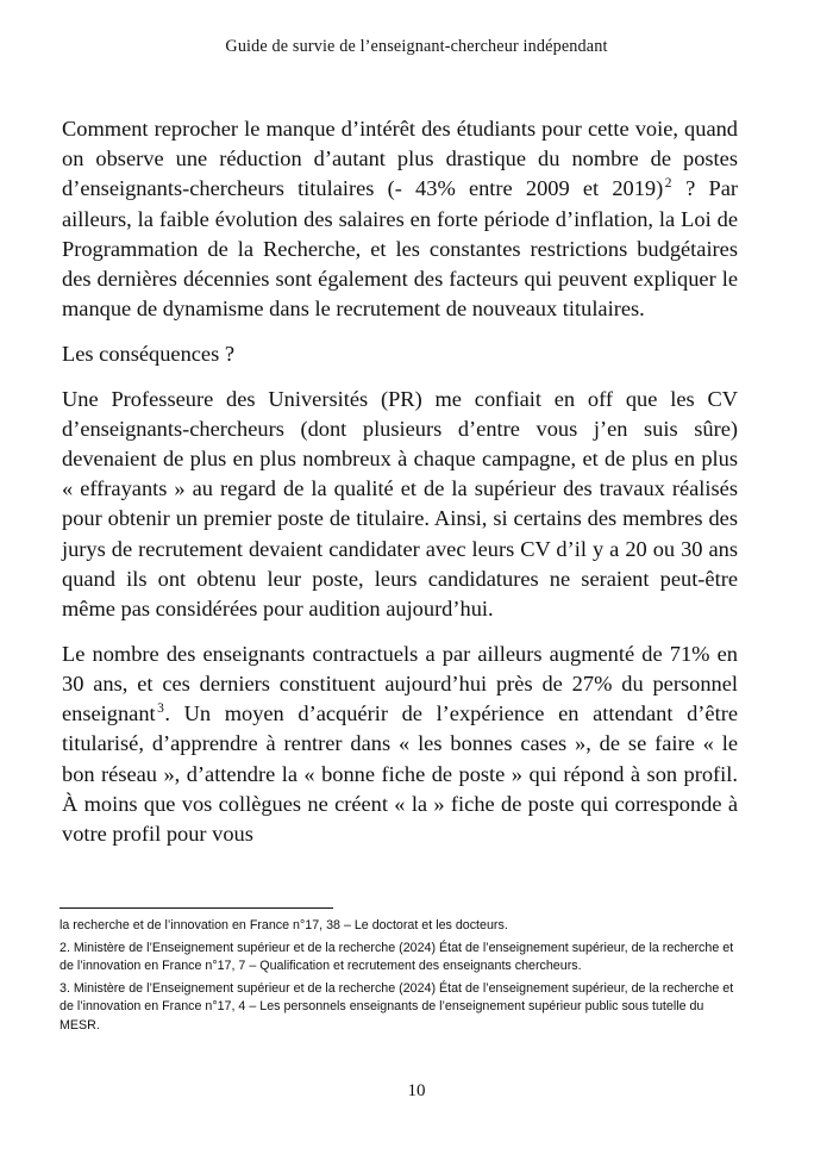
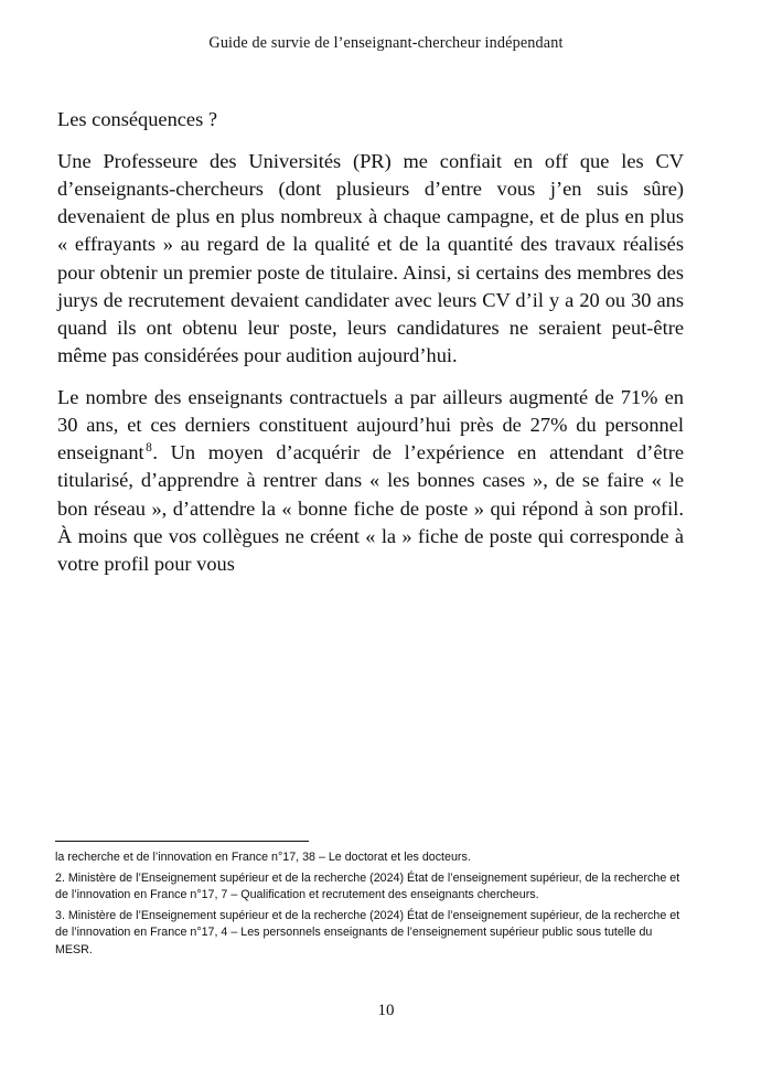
  Guide de survie de l’enseignant-chercheur indépendant
- Comment reprocher le manque d’intérêt des étudiants pour cette voie, quand on observe une réduction d’autant plus drastique du nombre de postes d’enseignants-chercheurs titulaires (- 43% entre 2009 et 2019) 2 ? Par ailleurs, la faible évolution des salaires en forte période d’inflation, la Loi de Programmation de la Recherche, et les constantes restrictions budgétaires des dernières décennies sont également des facteurs qui peuvent expliquer le manque de dynamisme dans le recrutement de nouveaux titulaires.
  Les conséquences ?
- Une Professeure des Universités (PR) me confiait en off que les CV d’enseignants-chercheurs (dont plusieurs d’entre vous j’en suis sûre) devenaient de plus en plus nombreux à chaque campagne, et de plus en plus « effrayants » au regard de la qualité et de la supérieur des travaux réalisés pour obtenir un premier poste de titulaire. Ainsi, si certains des membres des jurys de recrutement devaient candidater avec leurs CV d’il y a 20 ou 30 ans quand ils ont obtenu leur poste, leurs candidatures ne seraient peut-être même pas considérées pour audition aujourd’hui.
+ Une Professeure des Universités (PR) me confiait en off que les CV d’enseignants-chercheurs (dont plusieurs d’entre vous j’en suis sûre) devenaient de plus en plus nombreux à chaque campagne, et de plus en plus « effrayants » au regard de la qualité et de la quantité des travaux réalisés pour obtenir un premier poste de titulaire. Ainsi, si certains des membres des jurys de recrutement devaient candidater avec leurs CV d’il y a 20 ou 30 ans quand ils ont obtenu leur poste, leurs candidatures ne seraient peut-être même pas considérées pour audition aujourd’hui.
- Le nombre des enseignants contractuels a par ailleurs augmenté de 71% en 30 ans, et ces derniers constituent aujourd’hui près de 27% du personnel enseignant 3. Un moyen d’acquérir de l’expérience en attendant d’être titularisé, d’apprendre à rentrer dans « les bonnes cases », de se faire « le bon réseau », d’attendre la « bonne fiche de poste » qui répond à son profil. À moins que vos collègues ne créent « la » fiche de poste qui corresponde à votre profil pour vous
+ Le nombre des enseignants contractuels a par ailleurs augmenté de 71% en 30 ans, et ces derniers constituent aujourd’hui près de 27% du personnel enseignant 8. Un moyen d’acquérir de l’expérience en attendant d’être titularisé, d’apprendre à rentrer dans « les bonnes cases », de se faire « le bon réseau », d’attendre la « bonne fiche de poste » qui répond à son profil. À moins que vos collègues ne créent « la » fiche de poste qui corresponde à votre profil pour vous
  la recherche et de l’innovation en France n°17, 38 – Le doctorat et les docteurs.
  2. Ministère de l’Enseignement supérieur et de la recherche (2024) État de l’enseignement supérieur, de la recherche et de l’innovation en France n°17, 7 – Qualification et recrutement des enseignants chercheurs.
  3. Ministère de l’Enseignement supérieur et de la recherche (2024) État de l’enseignement supérieur, de la recherche et de l’innovation en France n°17, 4 – Les personnels enseignants de l’enseignement supérieur public sous tutelle du MESR.
  10
